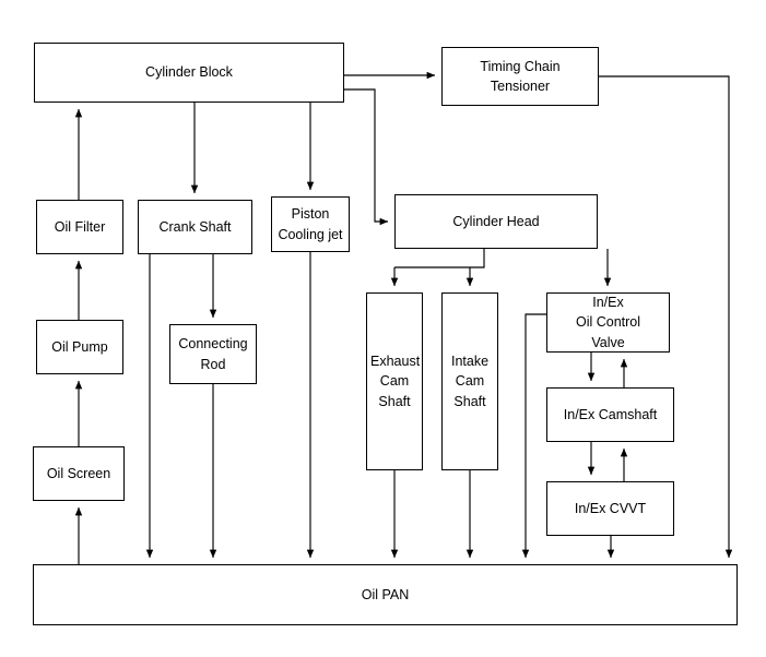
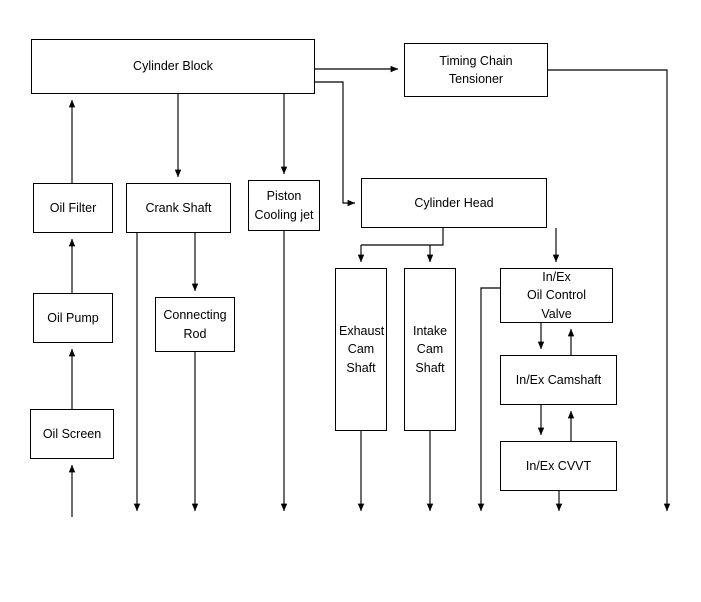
  Cylinder Block
  Timing Chain
  Tensioner
  Oil Filter
  Crank Shaft
  Piston
  Cooling jet
  Cylinder Head
  Oil Pump
  Connecting
  Rod
  In/Ex
  Oil Control
  Valve
  Exhaust
  Cam
  Shaft
  Intake
  Cam
  Shaft
  In/Ex Camshaft
  Oil Screen
  In/Ex CVVT
- Oil PAN
